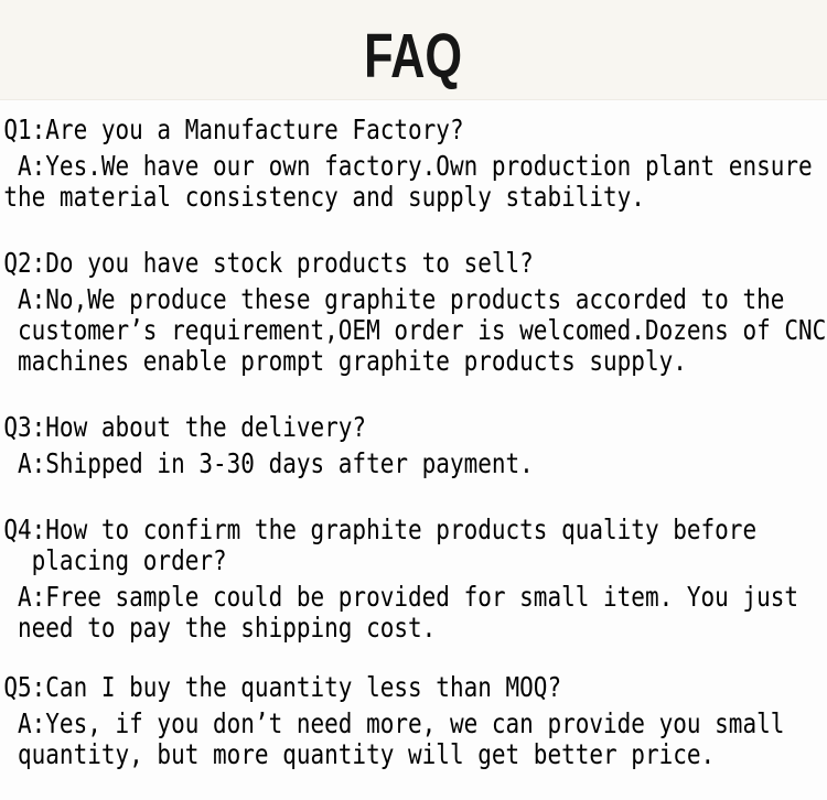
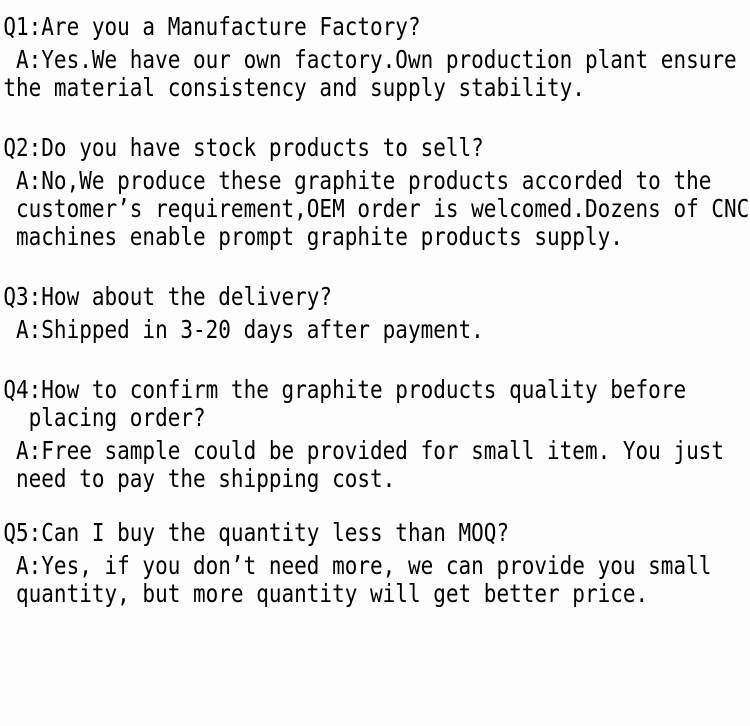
- FAQ
  Q1:Are you a Manufacture Factory?
  A:Yes.We have our own factory.Own production plant ensure
  the material consistency and supply stability.
  Q2:Do you have stock products to sell?
  A:No,We produce these graphite products accorded to the
  customer’s requirement,OEM order is welcomed.Dozens of CNC
  machines enable prompt graphite products supply.
  Q3:How about the delivery?
- A:Shipped in 3-30 days after payment.
+ A:Shipped in 3-20 days after payment.
  Q4:How to confirm the graphite products quality before
  placing order?
  A:Free sample could be provided for small item. You just
  need to pay the shipping cost.
  Q5:Can I buy the quantity less than MOQ?
  A:Yes, if you don’t need more, we can provide you small
  quantity, but more quantity will get better price.
